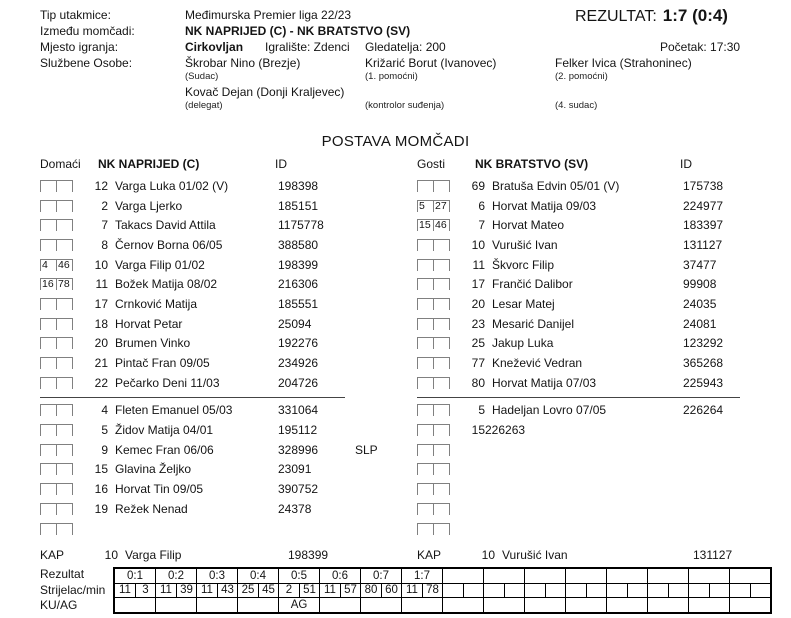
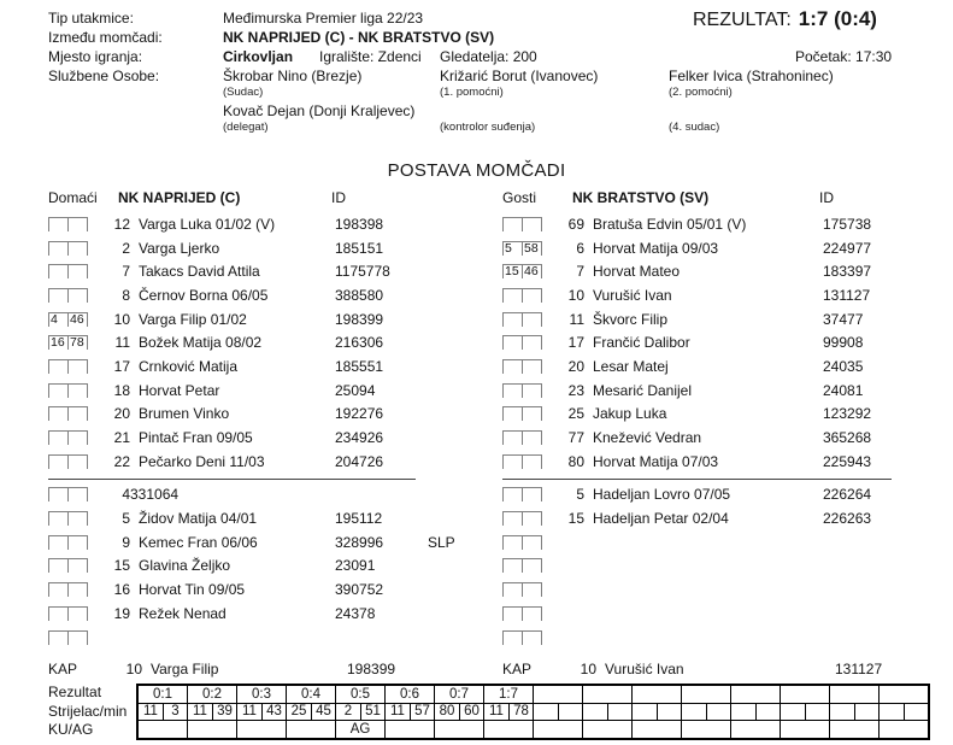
  Tip utakmice:
  Između momčadi:
  Mjesto igranja:
  Službene Osobe:
  Međimurska Premier liga 22/23
  NK NAPRIJED (C) - NK BRATSTVO (SV)
  Cirkovljan
  Igralište: Zdenci
  Gledatelja: 200
  Početak: 17:30
  REZULTAT: 1:7 (0:4)
  Škrobar Nino (Brezje)
  Križarić Borut (Ivanovec)
  Felker Ivica (Strahoninec)
  (Sudac)
  (1. pomoćni)
  (2. pomoćni)
  Kovač Dejan (Donji Kraljevec)
  (delegat)
  (kontrolor suđenja)
  (4. sudac)
  POSTAVA MOMČADI
  Domaći
  NK NAPRIJED (C)
  ID
  12
  Varga Luka 01/02 (V)
  198398
  2
  Varga Ljerko
  185151
  7
  Takacs David Attila
  1175778
  8
  Černov Borna 06/05
  388580
  4
  46
  10
  Varga Filip 01/02
  198399
  16
  78
  11
  Božek Matija 08/02
  216306
  17
  Crnković Matija
  185551
  18
  Horvat Petar
  25094
  20
  Brumen Vinko
  192276
  21
  Pintač Fran 09/05
  234926
  22
  Pečarko Deni 11/03
  204726
  4
- Fleten Emanuel 05/03
  331064
  5
  Židov Matija 04/01
  195112
  9
  Kemec Fran 06/06
  328996
  SLP
  15
  Glavina Željko
  23091
  16
  Horvat Tin 09/05
  390752
  19
  Režek Nenad
  24378
  KAP
  10
  Varga Filip
  198399
  Gosti
  NK BRATSTVO (SV)
  ID
  69
  Bratuša Edvin 05/01 (V)
  175738
  5
- 27
+ 58
  6
  Horvat Matija 09/03
  224977
  15
  46
  7
  Horvat Mateo
  183397
  10
  Vurušić Ivan
  131127
  11
  Škvorc Filip
  37477
  17
  Frančić Dalibor
  99908
  20
  Lesar Matej
  24035
  23
  Mesarić Danijel
  24081
  25
  Jakup Luka
  123292
  77
  Knežević Vedran
  365268
  80
  Horvat Matija 07/03
  225943
  5
  Hadeljan Lovro 07/05
  226264
  15
+ Hadeljan Petar 02/04
  226263
  KAP
  10
  Vurušić Ivan
  131127
  Rezultat
  Strijelac/min
  KU/AG
  0:1	0:2	0:3	0:4	0:5	0:6	0:7	1:7
  11 3	11 39	11 43	25 45	2 51	11 57	80 60	11 78
  				AG
